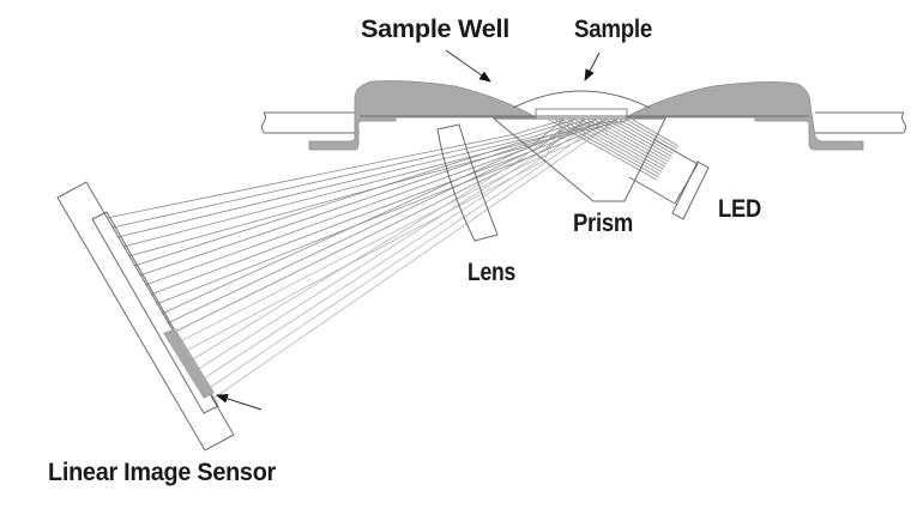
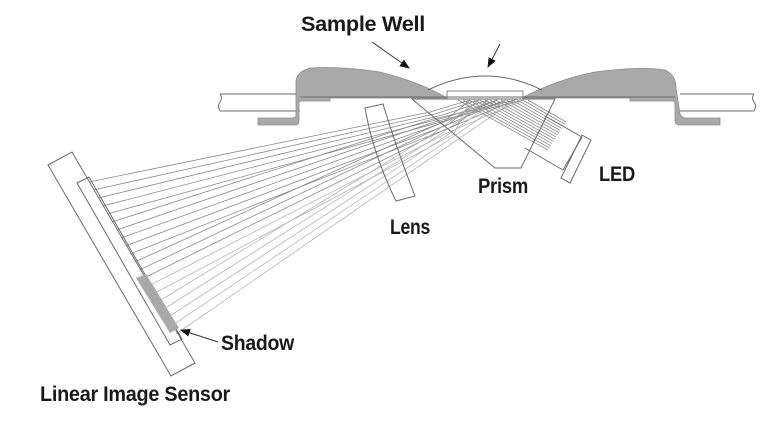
  Sample Well
- Sample
  Prism
  LED
  Lens
+ Shadow
  Linear Image Sensor
